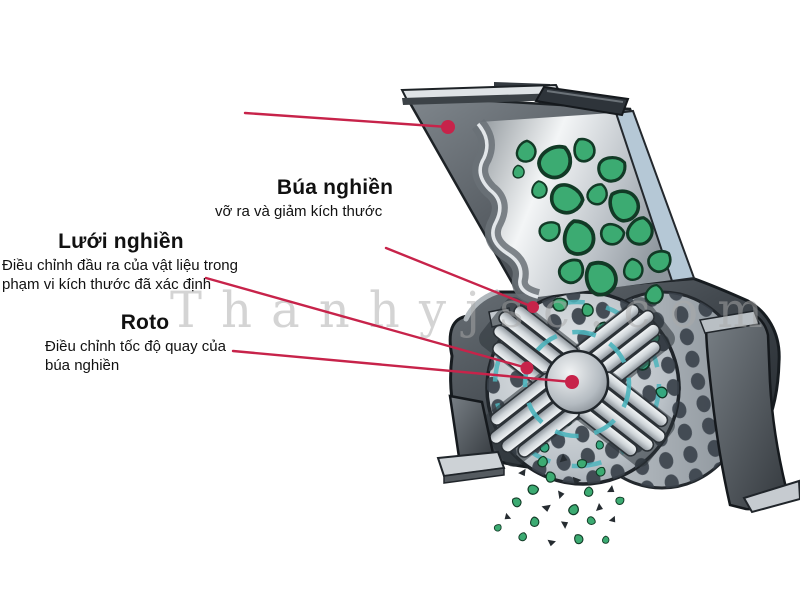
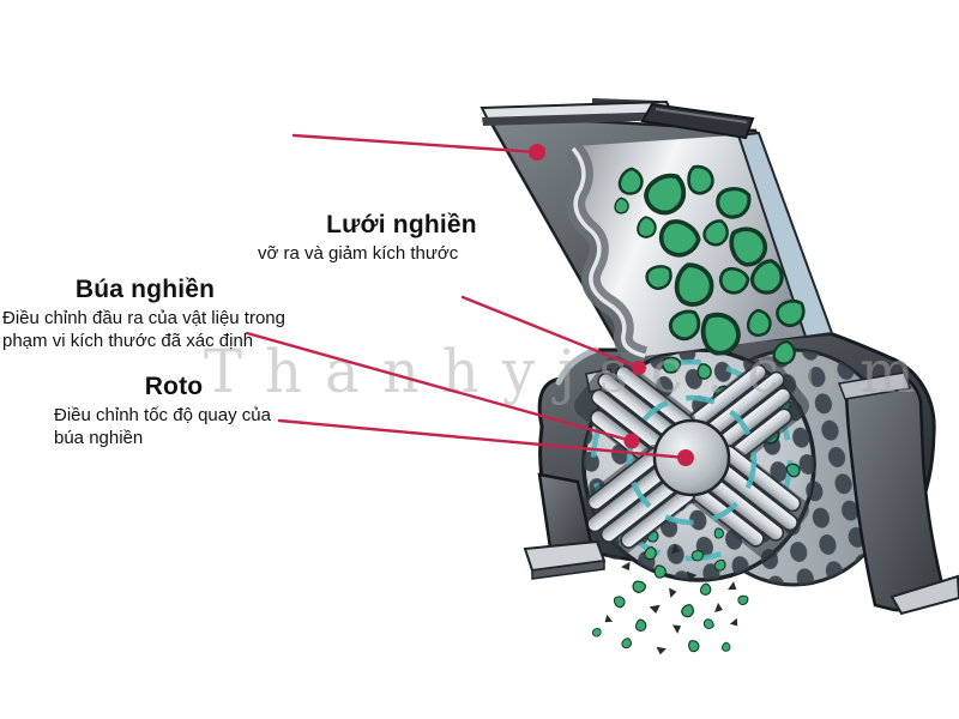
  Thanhyjsc.com
- Búa nghiền
+ Lưới nghiền
  vỡ ra và giảm kích thước
- Lưới nghiền
+ Búa nghiền
  Điều chỉnh đầu ra của vật liệu trong
  phạm vi kích thước đã xác định
  Roto
  Điều chỉnh tốc độ quay của
  búa nghiền
